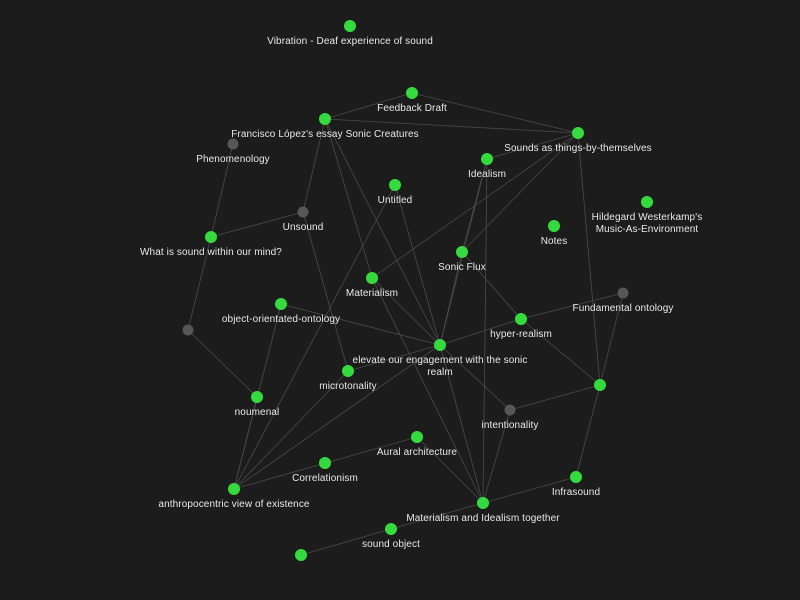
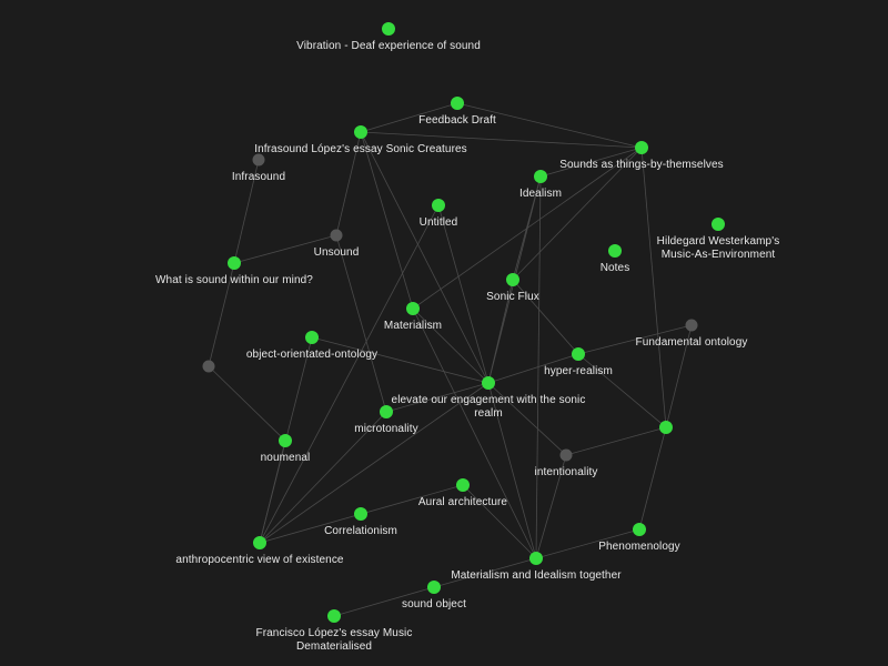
  Vibration - Deaf experience of sound
  Feedback Draft
- Francisco López's essay Sonic Creatures
+ Infrasound López's essay Sonic Creatures
- Phenomenology
+ Infrasound
  Sounds as things-by-themselves
  Idealism
  Untitled
  Unsound
  Hildegard Westerkamp's
  Music-As-Environment
  Notes
  What is sound within our mind?
  Sonic Flux
  Materialism
  object-orientated-ontology
  Fundamental ontology
  hyper-realism
  elevate our engagement with the sonic
  realm
  microtonality
  noumenal
  intentionality
  Aural architecture
  Correlationism
- Infrasound
+ Phenomenology
  anthropocentric view of existence
  Materialism and Idealism together
  sound object
+ Francisco López's essay Music
+ Dematerialised
